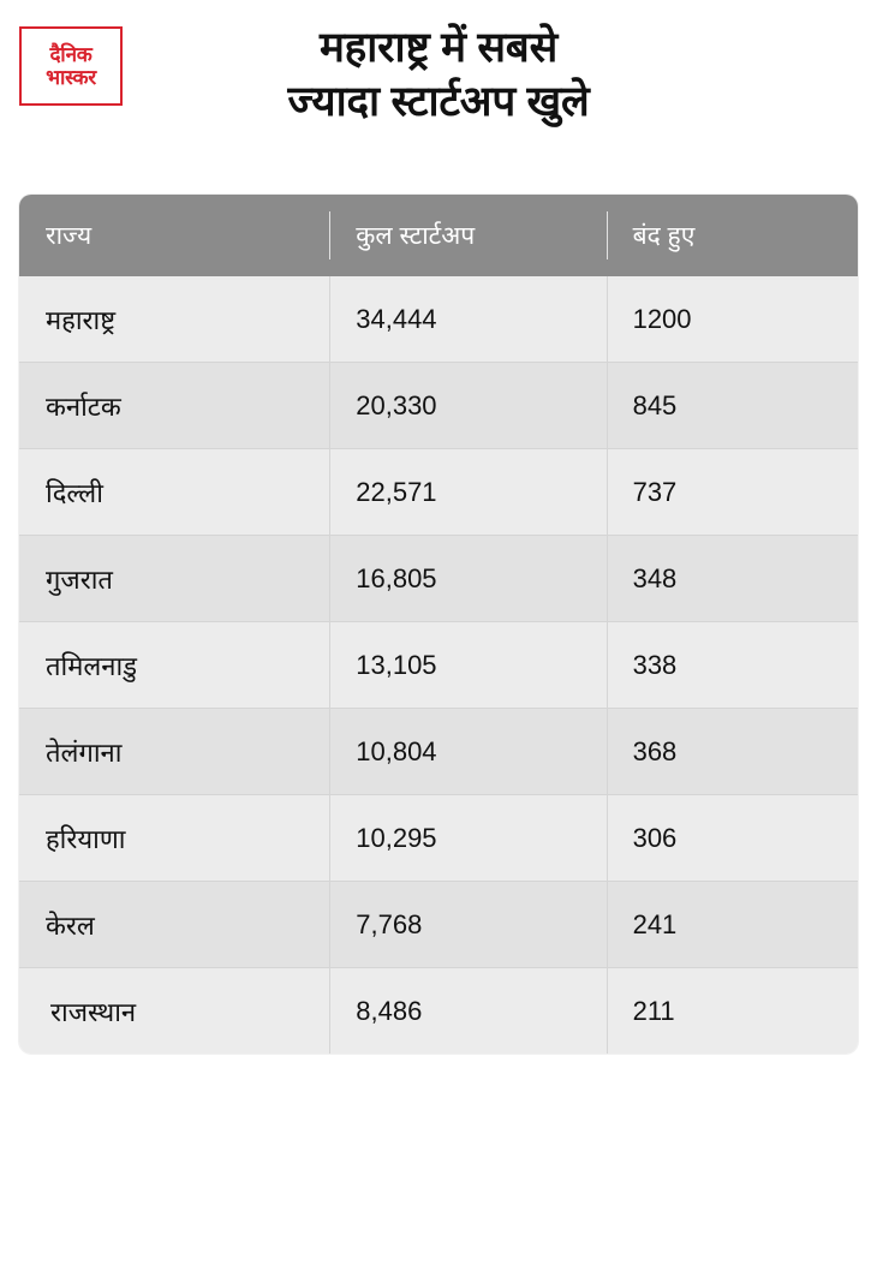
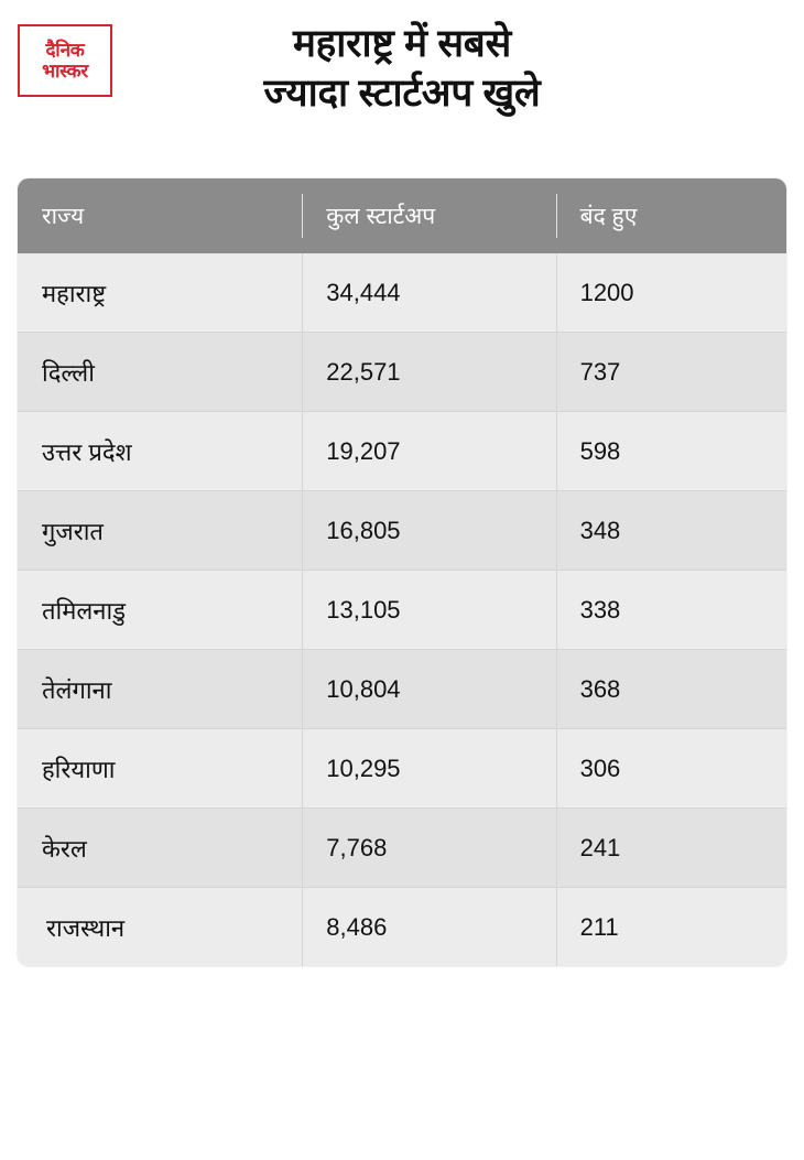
  दैनिक
  भास्कर
  महाराष्ट्र में सबसे
  ज्यादा स्टार्टअप खुले
  राज्य	कुल स्टार्टअप	बंद हुए
  महाराष्ट्र	34,444	1200
- कर्नाटक	20,330	845
  दिल्ली	22,571	737
+ उत्तर प्रदेश	19,207	598
  गुजरात	16,805	348
  तमिलनाडु	13,105	338
  तेलंगाना	10,804	368
  हरियाणा	10,295	306
  केरल	7,768	241
  राजस्थान	8,486	211
